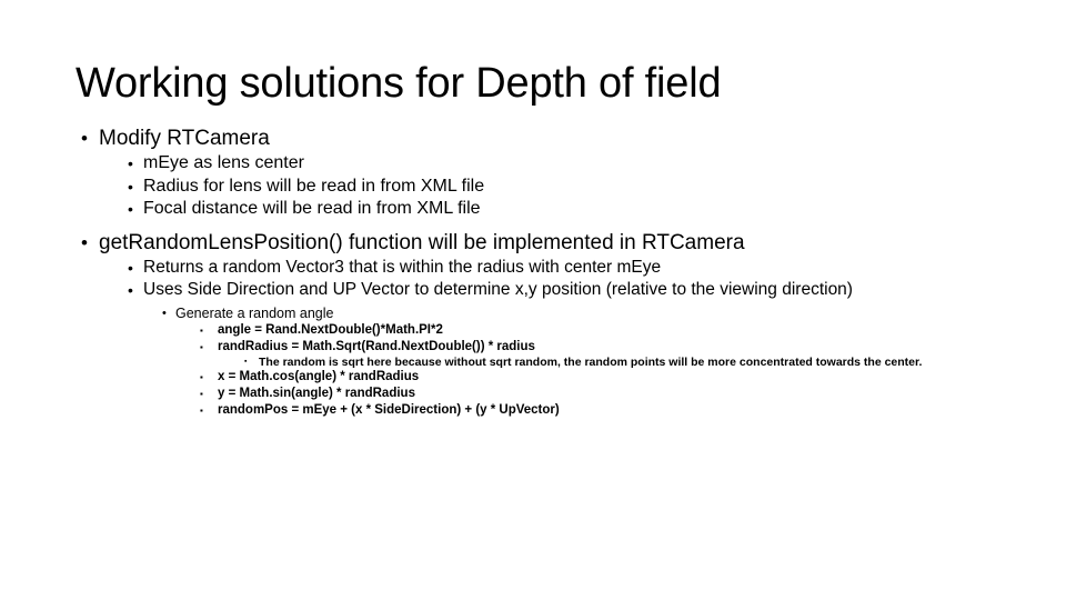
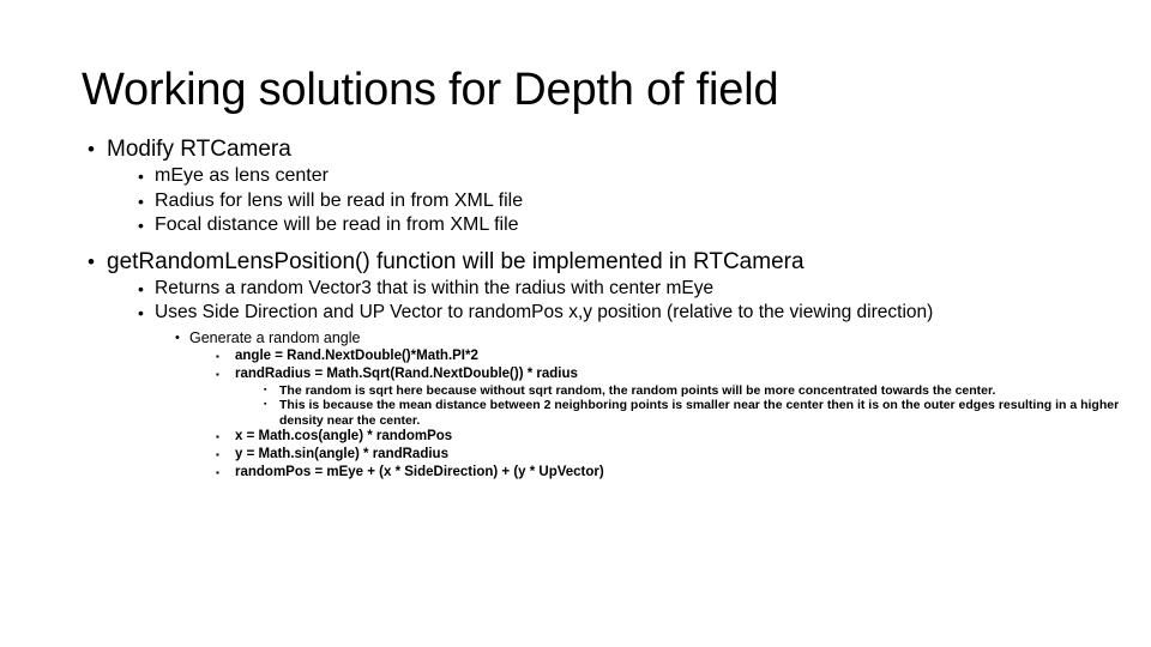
  Working solutions for Depth of field
  •
  Modify RTCamera
  •
  mEye as lens center
  •
  Radius for lens will be read in from XML file
  •
  Focal distance will be read in from XML file
  •
  getRandomLensPosition() function will be implemented in RTCamera
  •
  Returns a random Vector3 that is within the radius with center mEye
  •
- Uses Side Direction and UP Vector to determine x,y position (relative to the viewing direction)
+ Uses Side Direction and UP Vector to randomPos x,y position (relative to the viewing direction)
  •
  Generate a random angle
  ▪
  angle = Rand.NextDouble()*Math.PI*2
  ▪
  randRadius = Math.Sqrt(Rand.NextDouble()) * radius
  The random is sqrt here because without sqrt random, the random points will be more concentrated towards the center.
+ This is because the mean distance between 2 neighboring points is smaller near the center then it is on the outer edges resulting in a higher density near the center.
  ▪
- x = Math.cos(angle) * randRadius
+ x = Math.cos(angle) * randomPos
  ▪
  y = Math.sin(angle) * randRadius
  ▪
  randomPos = mEye + (x * SideDirection) + (y * UpVector)
